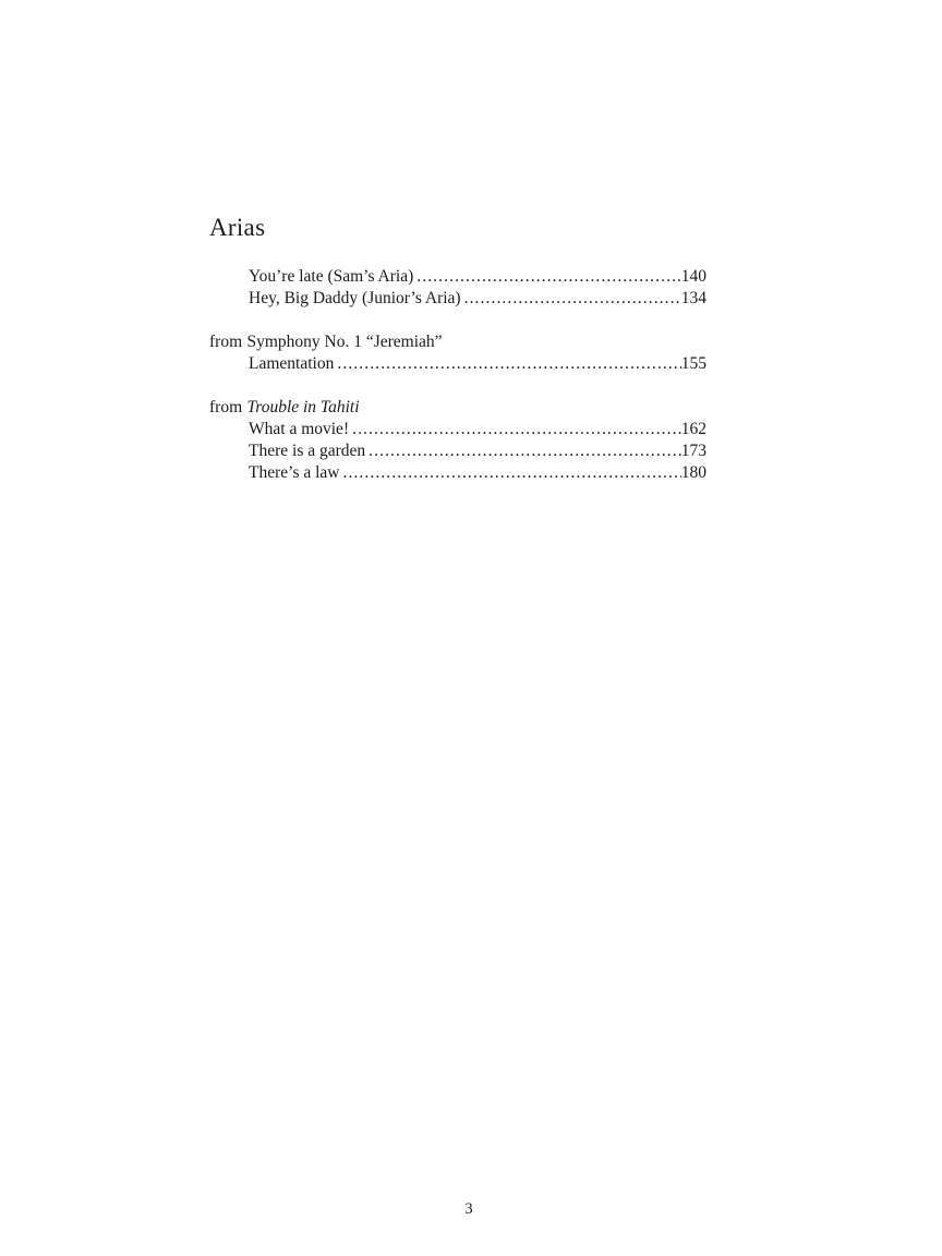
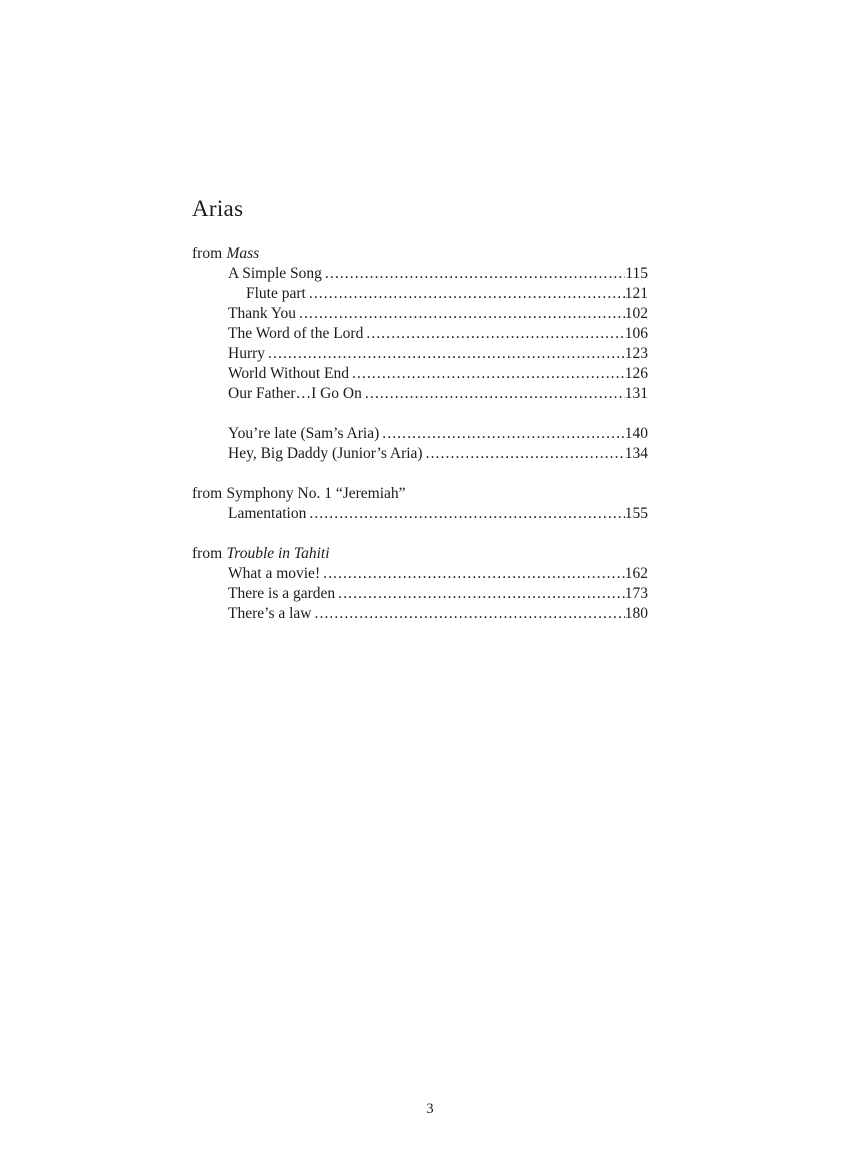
  Arias
+ from Mass
+ A Simple Song
+ 115
+ Flute part
+ 121
+ Thank You
+ 102
+ The Word of the Lord
+ 106
+ Hurry
+ 123
+ World Without End
+ 126
+ Our Father…I Go On
+ 131
  You’re late (Sam’s Aria)
  140
  Hey, Big Daddy (Junior’s Aria)
  134
  from Symphony No. 1 “Jeremiah”
  Lamentation
  155
  from Trouble in Tahiti
  What a movie!
  162
  There is a garden
  173
  There’s a law
  180
  3
